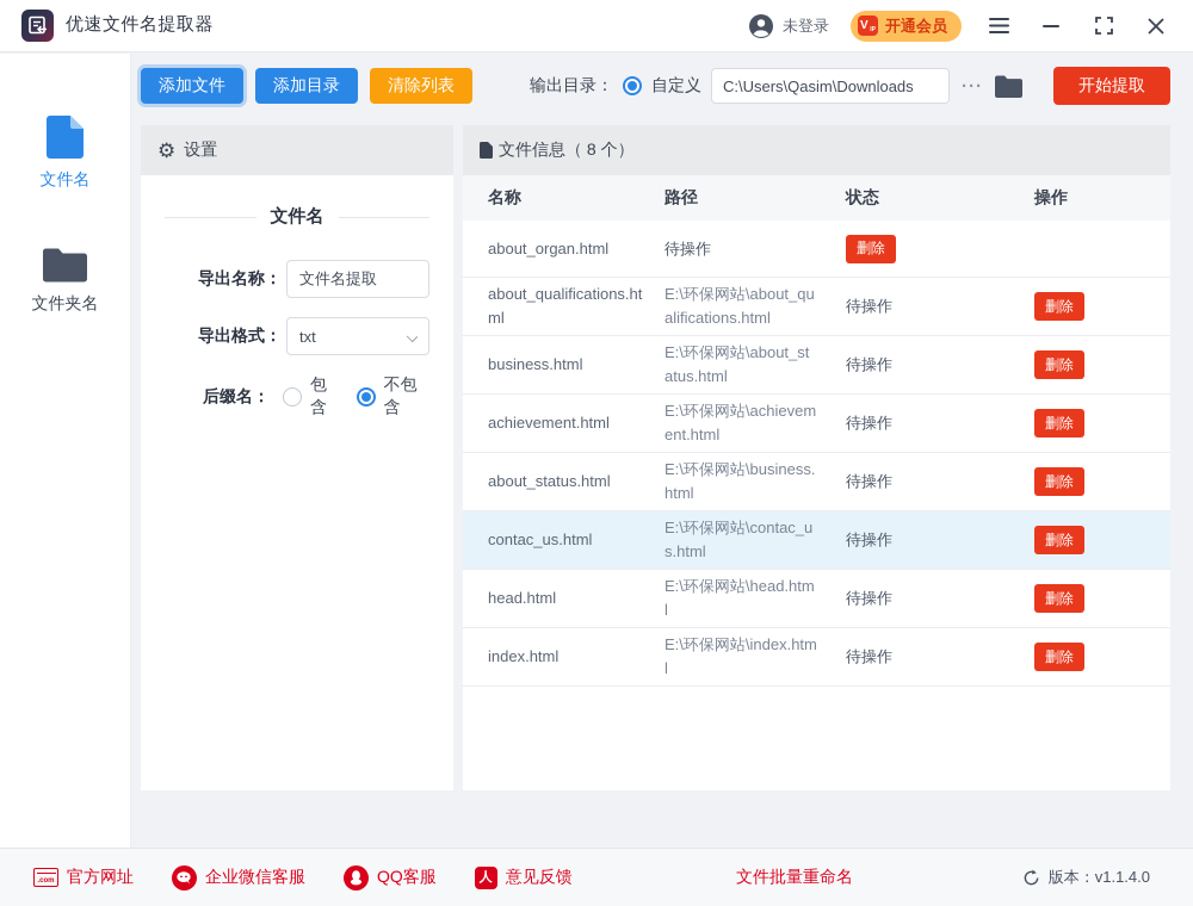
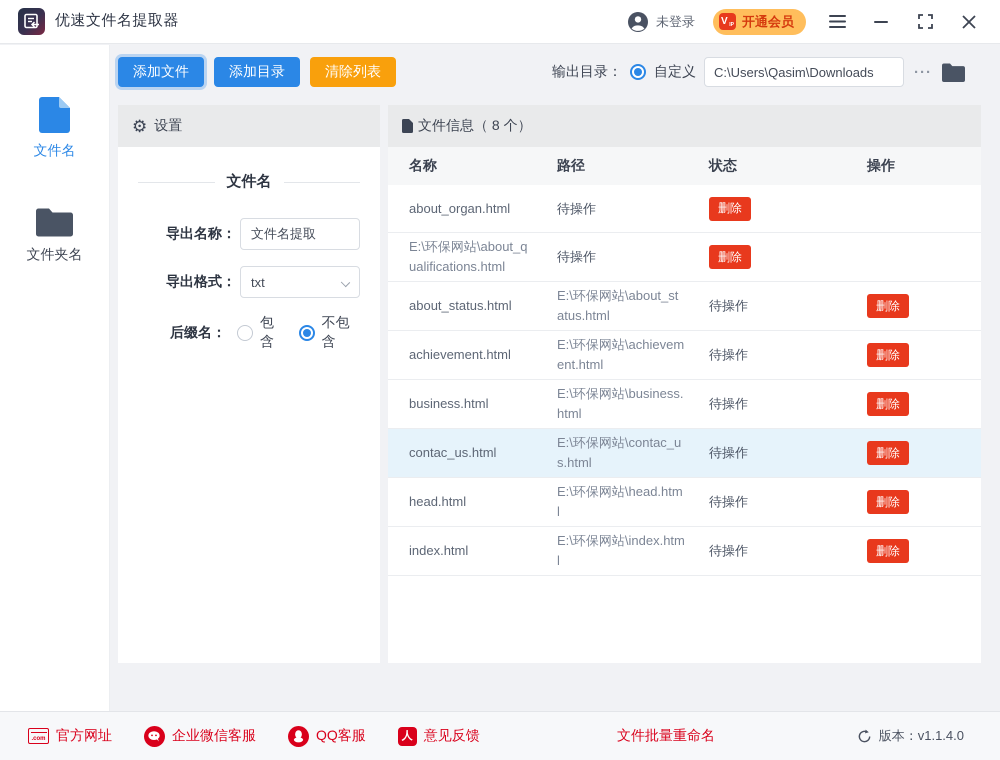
  优速文件名提取器
  未登录
  V
  开通会员
  文件名
  文件夹名
  添加文件
  添加目录
  清除列表
  输出目录：
  自定义
  C:\Users\Qasim\Downloads
  ···
- 开始提取
  ⚙
  设置
  文件名
  导出名称：
  文件名提取
  导出格式：
  txt
  后缀名：
  包含
  不包含
  文件信息（ 8 个）
  名称
  路径
  状态
  操作
  about_organ.html
  待操作
  删除
- about_qualifications.html
  E:\环保网站\about_qualifications.html
  待操作
  删除
- business.html
+ about_status.html
  E:\环保网站\about_status.html
  待操作
  删除
  achievement.html
  E:\环保网站\achievement.html
  待操作
  删除
- about_status.html
+ business.html
  E:\环保网站\business.html
  待操作
  删除
  contac_us.html
  E:\环保网站\contac_us.html
  待操作
  删除
  head.html
  E:\环保网站\head.html
  待操作
  删除
  index.html
  E:\环保网站\index.html
  待操作
  删除
  官方网址
  企业微信客服
  QQ客服
  人
  意见反馈
  文件批量重命名
  版本：v1.1.4.0
